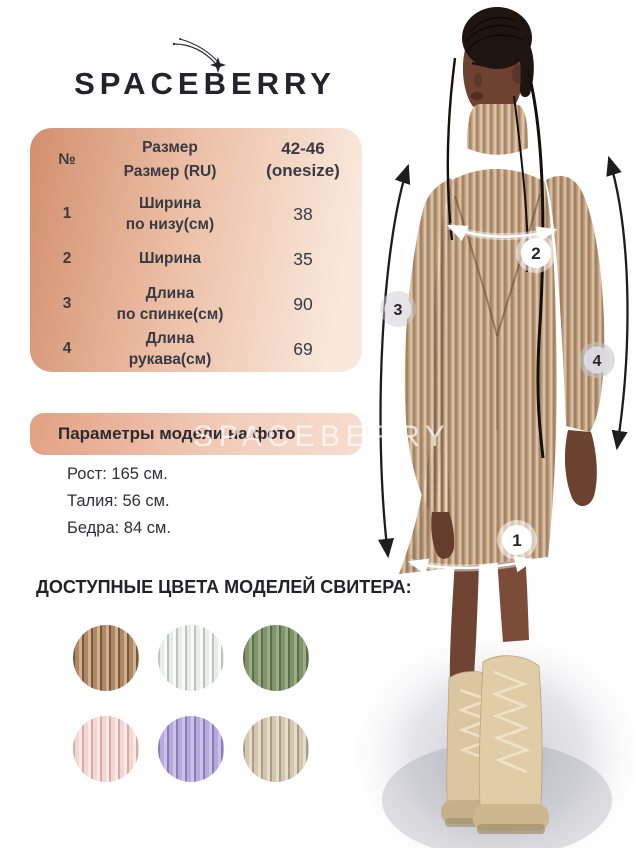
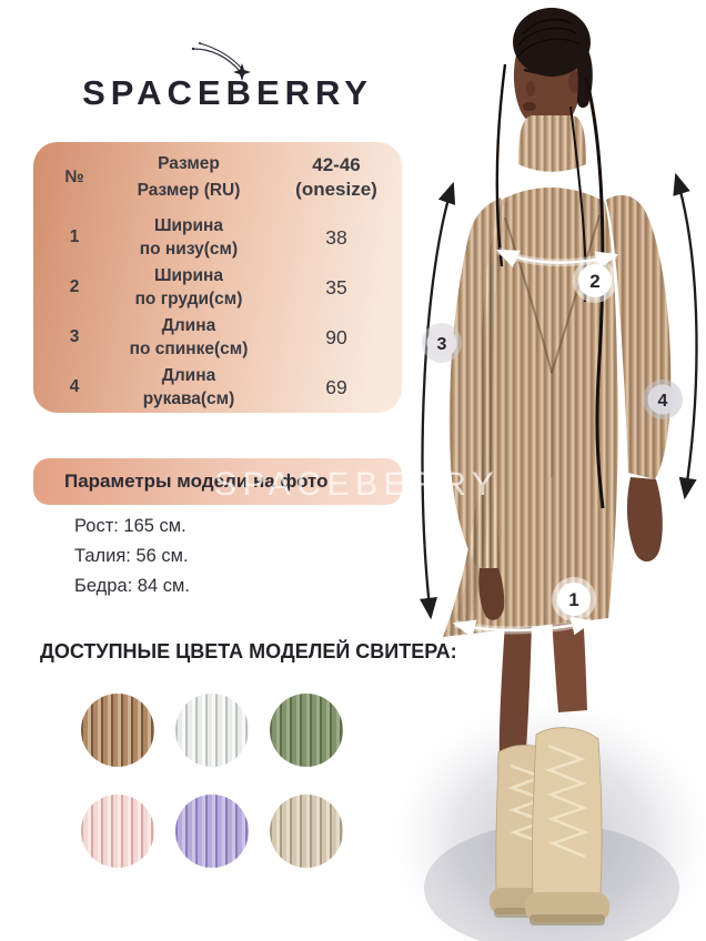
  SPACEBERRY
  №
  Размер
  Размер (RU)
  42-46 (onesize)
  1
  Ширина
  по низу(см)
  38
  2
  Ширина
+ по груди(см)
  35
  3
  Длина
  по спинке(см)
  90
  4
  Длина
  рукава(см)
  69
  Параметры модели на фото
  Рост: 165 см.
  Талия: 56 см.
  Бедра: 84 см.
  ДОСТУПНЫЕ ЦВЕТА МОДЕЛЕЙ СВИТЕРА:
  SPACEBERRY
  ✦
  2
  3
  4
  1
